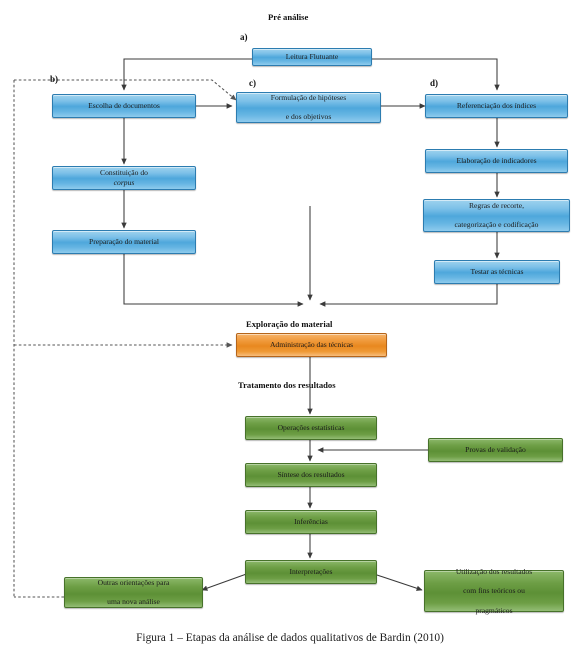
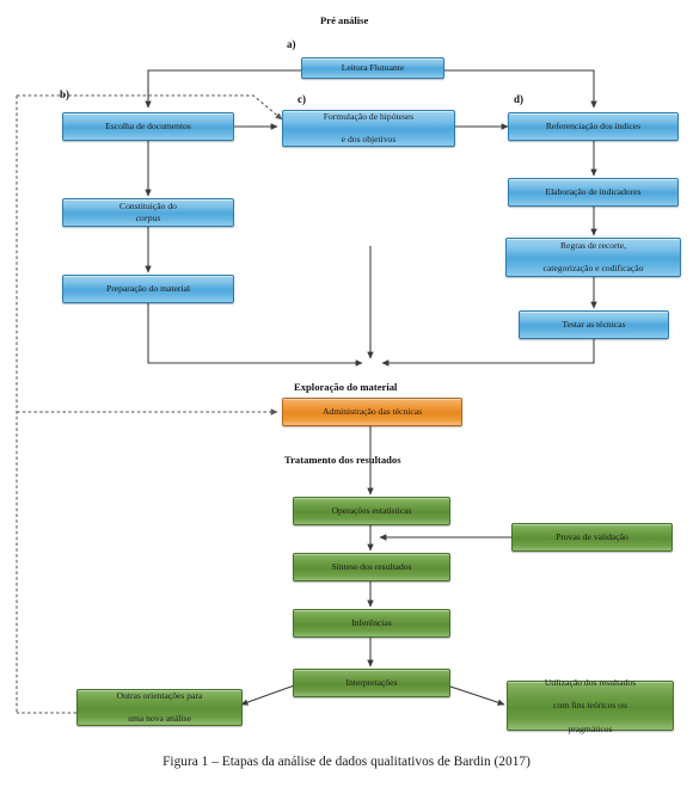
  Pré análise
  Exploração do material
  Tratamento dos resultados
  a)
  b)
  c)
  d)
  Leitura Flutuante
  Escolha de documentos
  Formulação de hipóteses
  e dos objetivos
  Referenciação dos índices
  Constituição do
  corpus
  Preparação do material
  Elaboração de indicadores
  Regras de recorte,
  categorização e codificação
  Testar as técnicas
  Administração das técnicas
  Operações estatísticas
  Provas de validação
  Síntese dos resultados
  Inferências
  Interpretações
  Outras orientações para
  uma nova análise
  Utilização dos resultados
  com fins teóricos ou
  pragmáticos
- Figura 1 – Etapas da análise de dados qualitativos de Bardin (2010)
+ Figura 1 – Etapas da análise de dados qualitativos de Bardin (2017)
